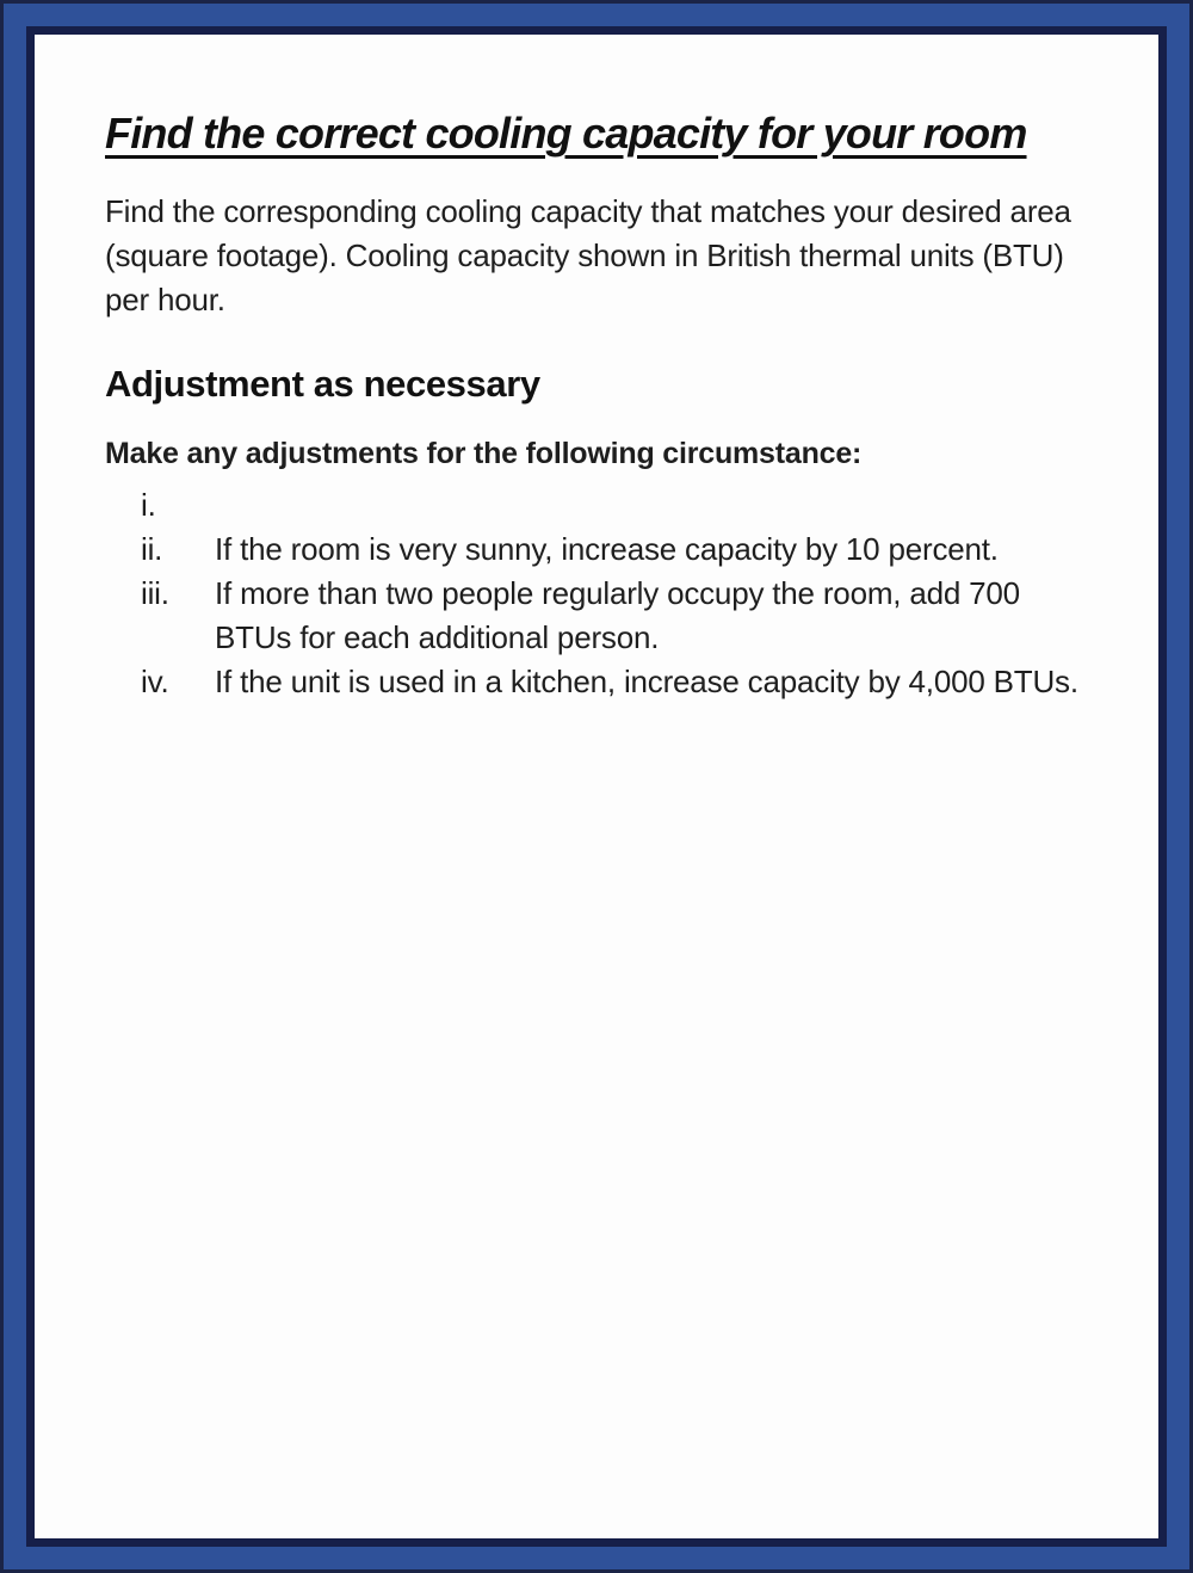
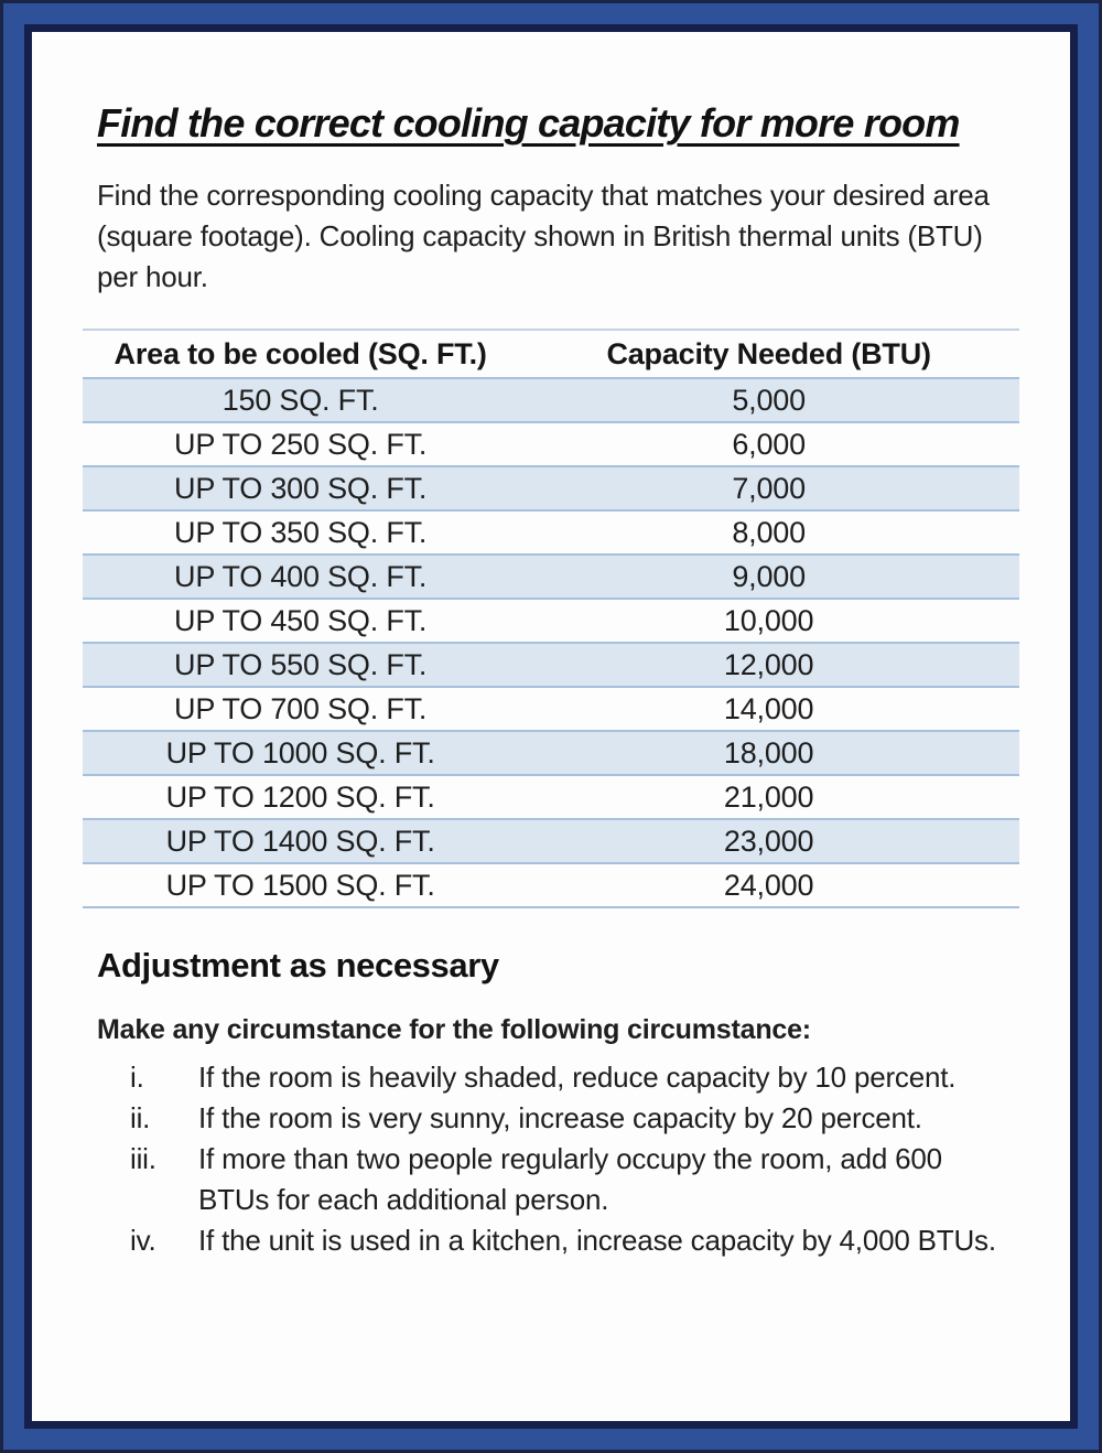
- Find the correct cooling capacity for your room
+ Find the correct cooling capacity for more room
  Find the corresponding cooling capacity that matches your desired area (square footage). Cooling capacity shown in British thermal units (BTU) per hour.
+ Area to be cooled (SQ. FT.)	Capacity Needed (BTU)
+ 150 SQ. FT.	5,000
+ UP TO 250 SQ. FT.	6,000
+ UP TO 300 SQ. FT.	7,000
+ UP TO 350 SQ. FT.	8,000
+ UP TO 400 SQ. FT.	9,000
+ UP TO 450 SQ. FT.	10,000
+ UP TO 550 SQ. FT.	12,000
+ UP TO 700 SQ. FT.	14,000
+ UP TO 1000 SQ. FT.	18,000
+ UP TO 1200 SQ. FT.	21,000
+ UP TO 1400 SQ. FT.	23,000
+ UP TO 1500 SQ. FT.	24,000
  Adjustment as necessary
- Make any adjustments for the following circumstance:
+ Make any circumstance for the following circumstance:
  i.
+ If the room is heavily shaded, reduce capacity by 10 percent.
  ii.
- If the room is very sunny, increase capacity by 10 percent.
+ If the room is very sunny, increase capacity by 20 percent.
  iii.
- If more than two people regularly occupy the room, add 700 BTUs for each additional person.
+ If more than two people regularly occupy the room, add 600 BTUs for each additional person.
  iv.
  If the unit is used in a kitchen, increase capacity by 4,000 BTUs.
